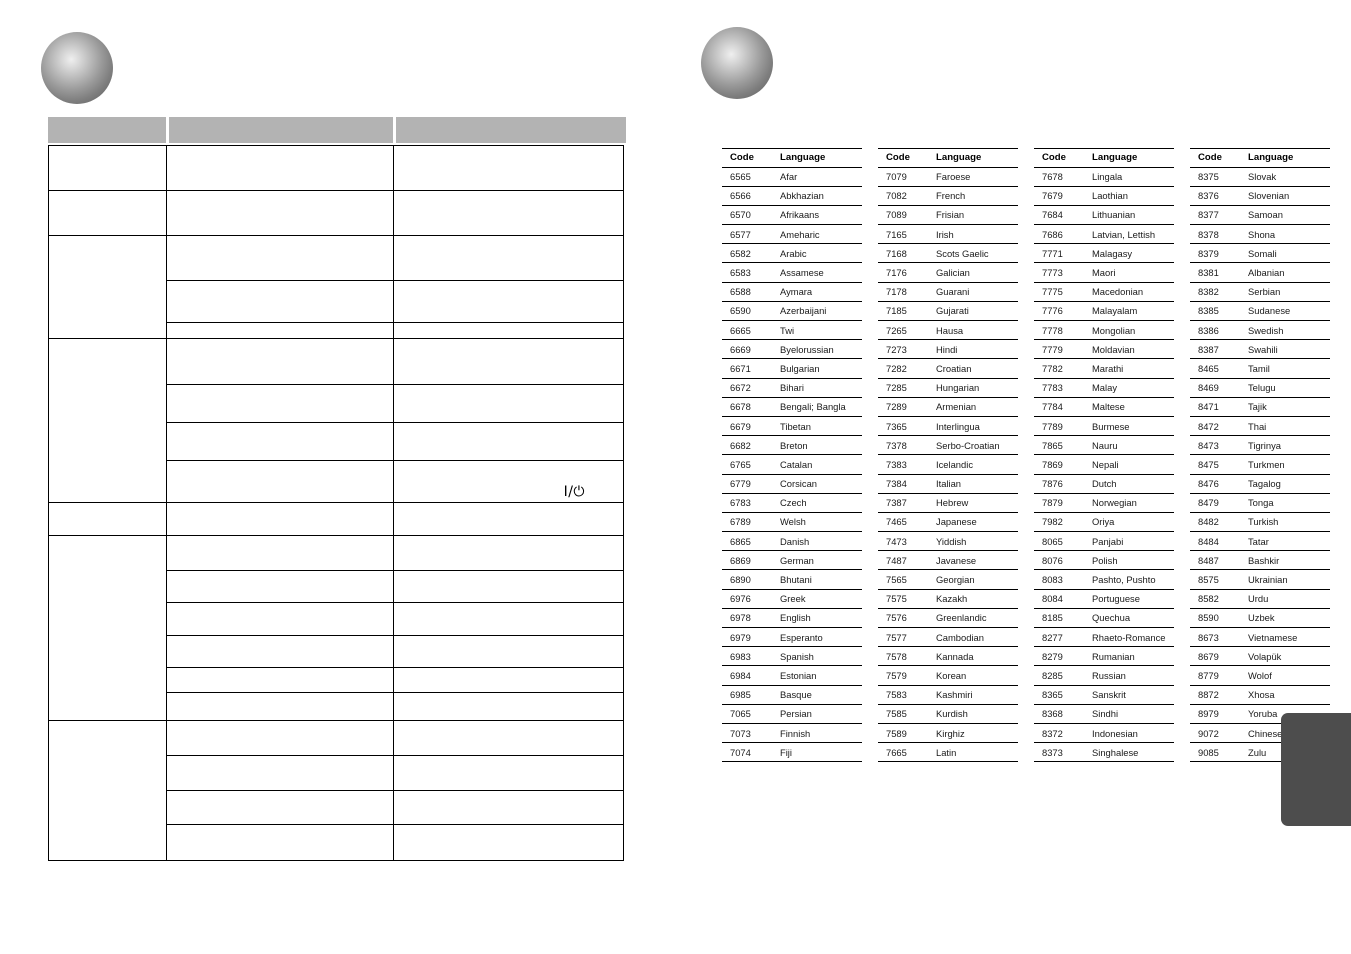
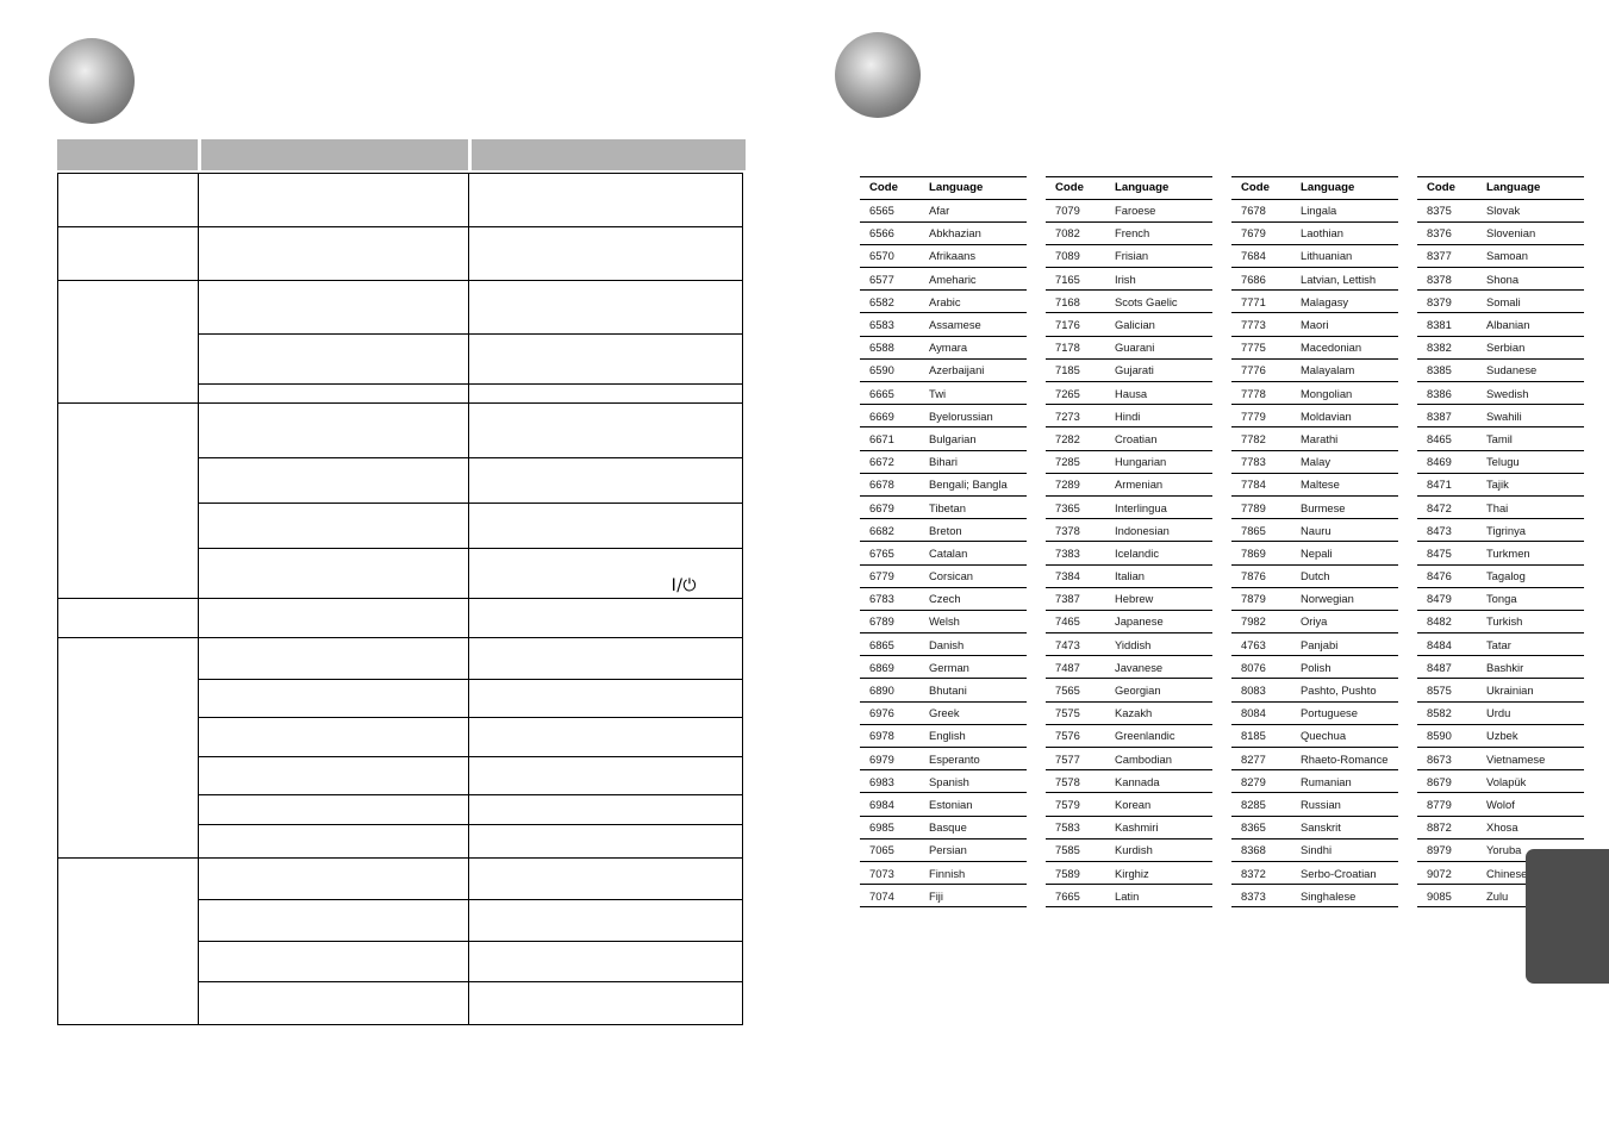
  	I/⏻
  Code	Language
  6565	Afar
  6566	Abkhazian
  6570	Afrikaans
  6577	Ameharic
  6582	Arabic
  6583	Assamese
  6588	Aymara
  6590	Azerbaijani
  6665	Twi
  6669	Byelorussian
  6671	Bulgarian
  6672	Bihari
  6678	Bengali; Bangla
  6679	Tibetan
  6682	Breton
  6765	Catalan
  6779	Corsican
  6783	Czech
  6789	Welsh
  6865	Danish
  6869	German
  6890	Bhutani
  6976	Greek
  6978	English
  6979	Esperanto
  6983	Spanish
  6984	Estonian
  6985	Basque
  7065	Persian
  7073	Finnish
  7074	Fiji
  Code	Language
  7079	Faroese
  7082	French
  7089	Frisian
  7165	Irish
  7168	Scots Gaelic
  7176	Galician
  7178	Guarani
  7185	Gujarati
  7265	Hausa
  7273	Hindi
  7282	Croatian
  7285	Hungarian
  7289	Armenian
  7365	Interlingua
- 7378	Serbo-Croatian
+ 7378	Indonesian
  7383	Icelandic
  7384	Italian
  7387	Hebrew
  7465	Japanese
  7473	Yiddish
  7487	Javanese
  7565	Georgian
  7575	Kazakh
  7576	Greenlandic
  7577	Cambodian
  7578	Kannada
  7579	Korean
  7583	Kashmiri
  7585	Kurdish
  7589	Kirghiz
  7665	Latin
  Code	Language
  7678	Lingala
  7679	Laothian
  7684	Lithuanian
  7686	Latvian, Lettish
  7771	Malagasy
  7773	Maori
  7775	Macedonian
  7776	Malayalam
  7778	Mongolian
  7779	Moldavian
  7782	Marathi
  7783	Malay
  7784	Maltese
  7789	Burmese
  7865	Nauru
  7869	Nepali
  7876	Dutch
  7879	Norwegian
  7982	Oriya
- 8065	Panjabi
+ 4763	Panjabi
  8076	Polish
  8083	Pashto, Pushto
  8084	Portuguese
  8185	Quechua
  8277	Rhaeto-Romance
  8279	Rumanian
  8285	Russian
  8365	Sanskrit
  8368	Sindhi
- 8372	Indonesian
+ 8372	Serbo-Croatian
  8373	Singhalese
  Code	Language
  8375	Slovak
  8376	Slovenian
  8377	Samoan
  8378	Shona
  8379	Somali
  8381	Albanian
  8382	Serbian
  8385	Sudanese
  8386	Swedish
  8387	Swahili
  8465	Tamil
  8469	Telugu
  8471	Tajik
  8472	Thai
  8473	Tigrinya
  8475	Turkmen
  8476	Tagalog
  8479	Tonga
  8482	Turkish
  8484	Tatar
  8487	Bashkir
  8575	Ukrainian
  8582	Urdu
  8590	Uzbek
  8673	Vietnamese
  8679	Volapük
  8779	Wolof
  8872	Xhosa
  8979	Yoruba
  9072	Chinese
  9085	Zulu
